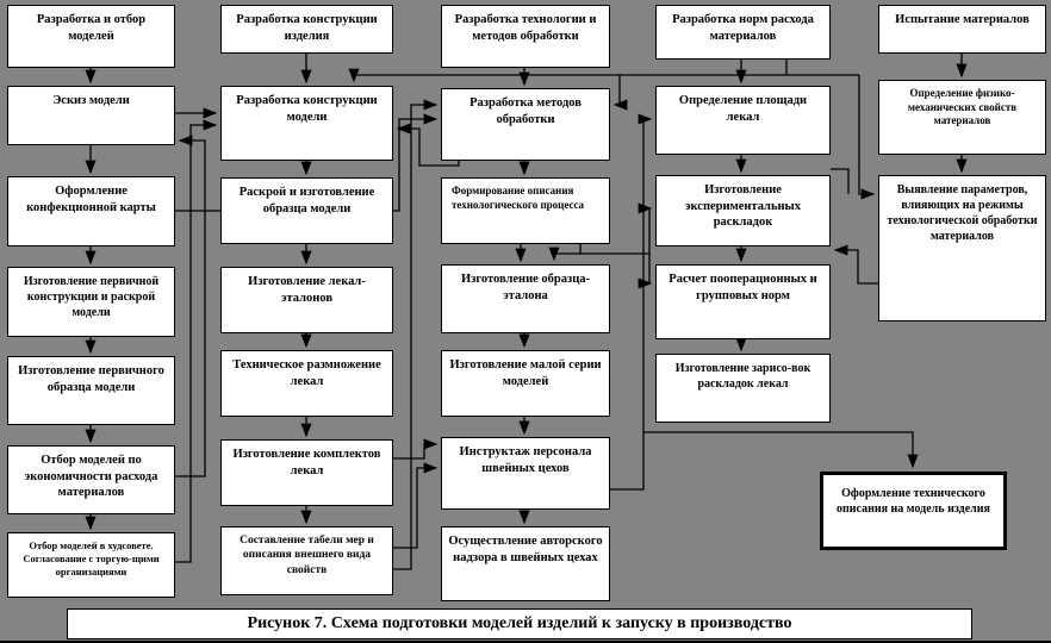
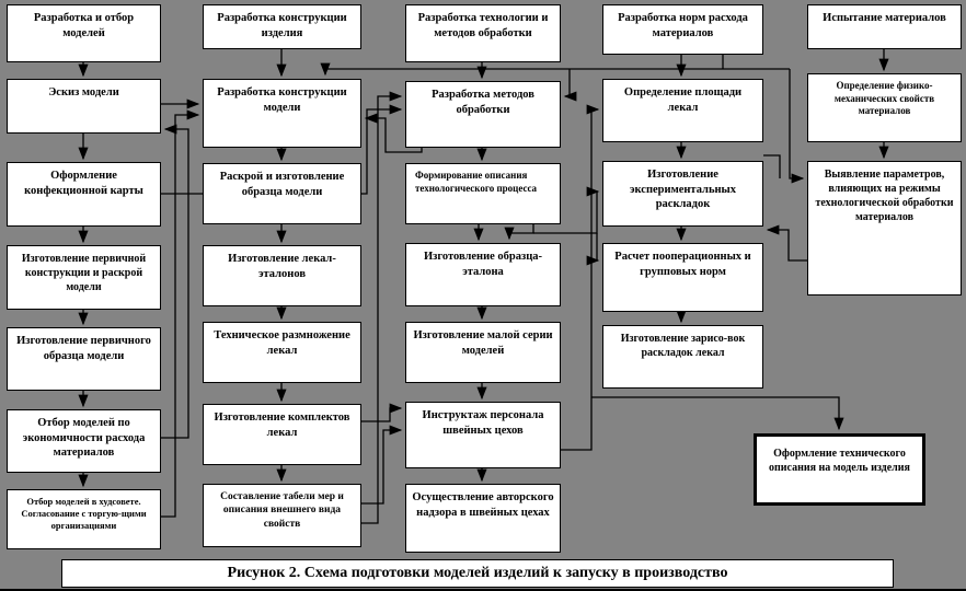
  Разработка и отбор моделей
  Эскиз модели
  Оформление конфекционной карты
  Изготовление первичной конструкции и раскрой модели
  Изготовление первичного образца модели
  Отбор моделей по экономичности расхода материалов
  Отбор моделей в худсовете. Согласование с торгую-щими организациями
  Разработка конструкции изделия
  Разработка конструкции модели
  Раскрой и изготовление образца модели
  Изготовление лекал-эталонов
  Техническое размножение лекал
  Изготовление комплектов лекал
  Составление табели мер и описания внешнего вида свойств
  Разработка технологии и методов обработки
  Разработка методов обработки
  Формирование описания технологического процесса
  Изготовление образца-эталона
  Изготовление малой серии моделей
  Инструктаж персонала швейных цехов
  Осуществление авторского надзора в швейных цехах
  Разработка норм расхода материалов
  Определение площади лекал
  Изготовление экспериментальных раскладок
  Расчет пооперационных и групповых норм
  Изготовление зарисо-вок раскладок лекал
  Испытание материалов
  Определение физико-механических свойств материалов
  Выявление параметров, влияющих на режимы технологической обработки материалов
  Оформление технического описания на модель изделия
- Рисунок 7. Схема подготовки моделей изделий к запуску в производство
+ Рисунок 2. Схема подготовки моделей изделий к запуску в производство
